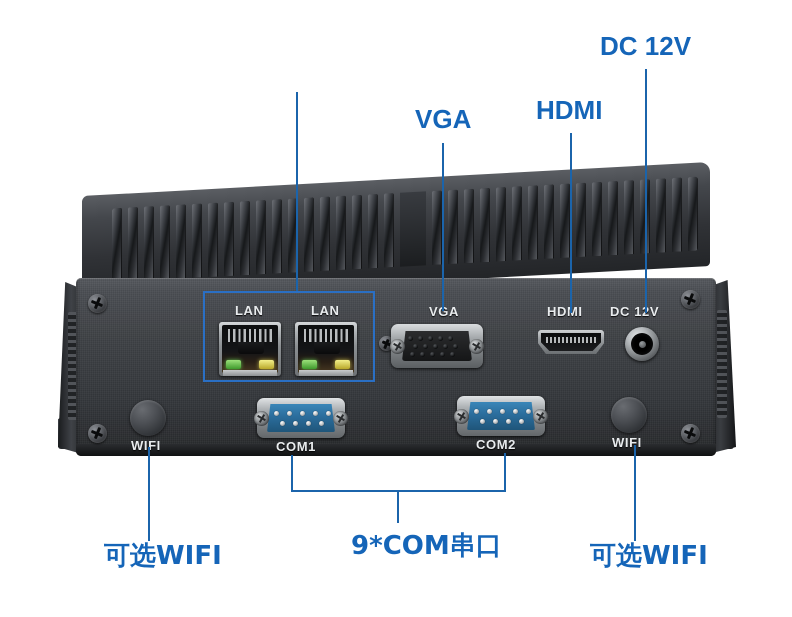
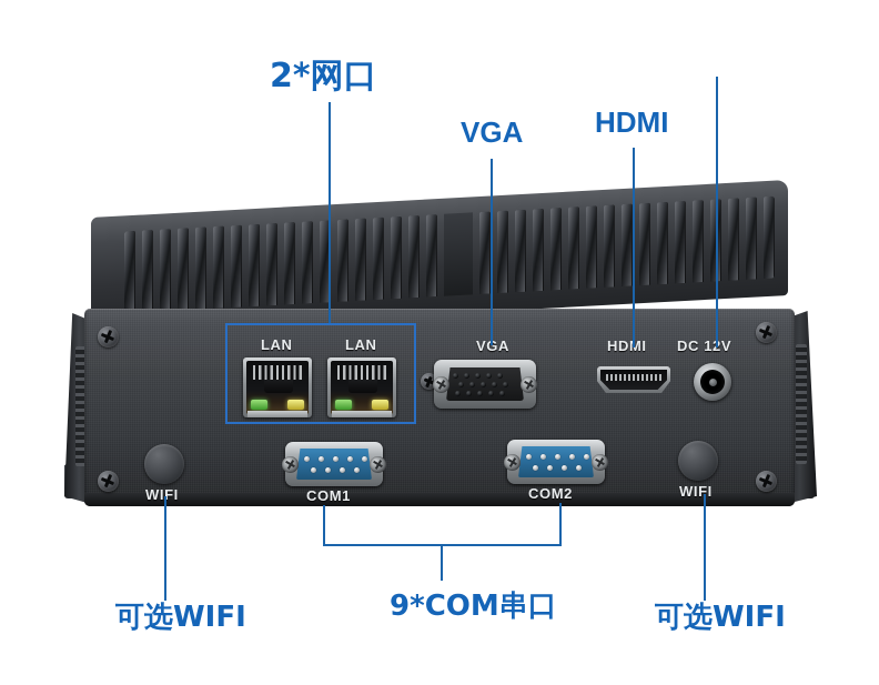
  LAN
  LAN
  VGA
  HDMI
  DC 1V
  WIFI
  COM1
  COM2
  WIFI
+ 2*网口
  VGA
  HDMI
- DC 12V
  可选WIFI
  9*COM串口
  可选WIFI
